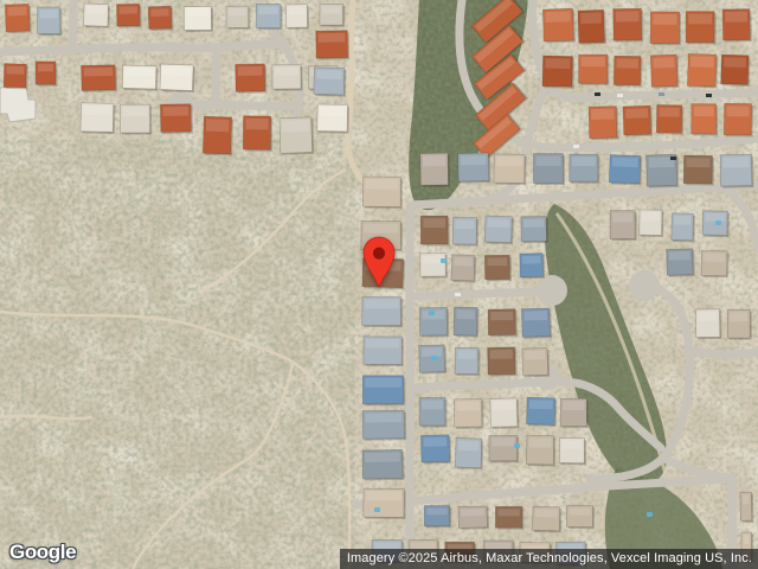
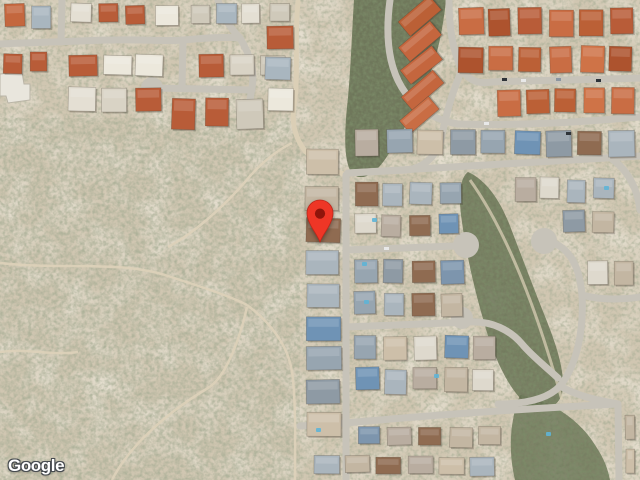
  Google
- Imagery ©2025 Airbus, Maxar Technologies, Vexcel Imaging US, Inc.
